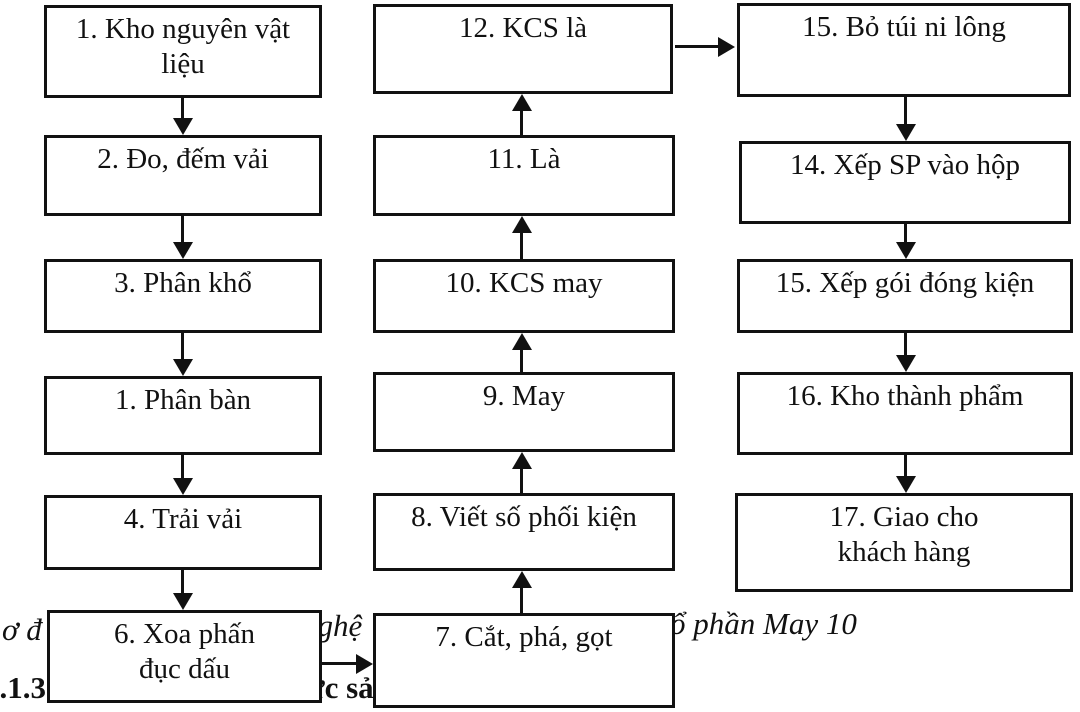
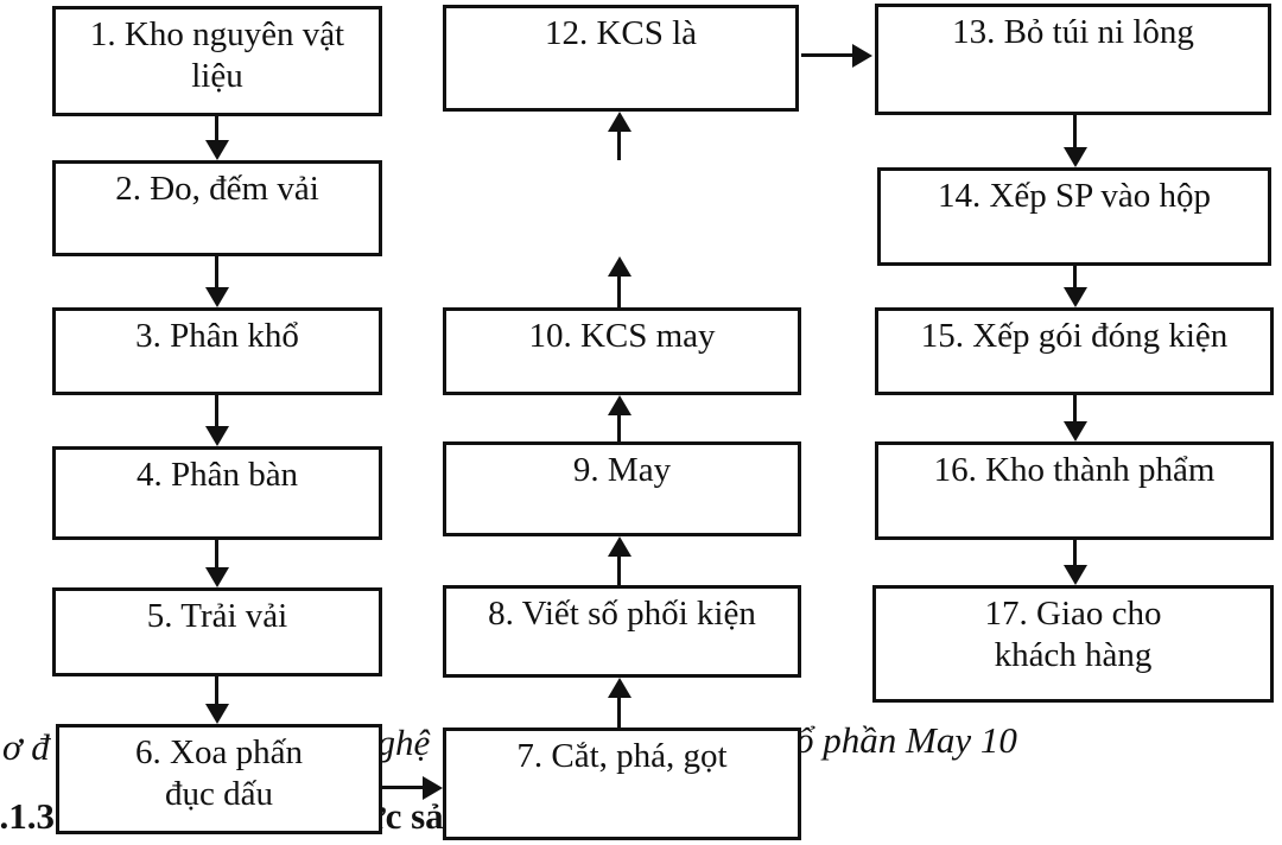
  ơ đ
  ghệ
  ổ phần May 10
  .1.3
  c sả
  1. Kho nguyên vật
  liệu
  2. Đo, đếm vải
  3. Phân khổ
- 1. Phân bàn
+ 4. Phân bàn
- 4. Trải vải
+ 5. Trải vải
  6. Xoa phấn
  đục dấu
  7. Cắt, phá, gọt
  8. Viết số phối kiện
  9. May
  10. KCS may
- 11. Là
  12. KCS là
- 15. Bỏ túi ni lông
+ 13. Bỏ túi ni lông
  14. Xếp SP vào hộp
  15. Xếp gói đóng kiện
  16. Kho thành phẩm
  17. Giao cho
  khách hàng
